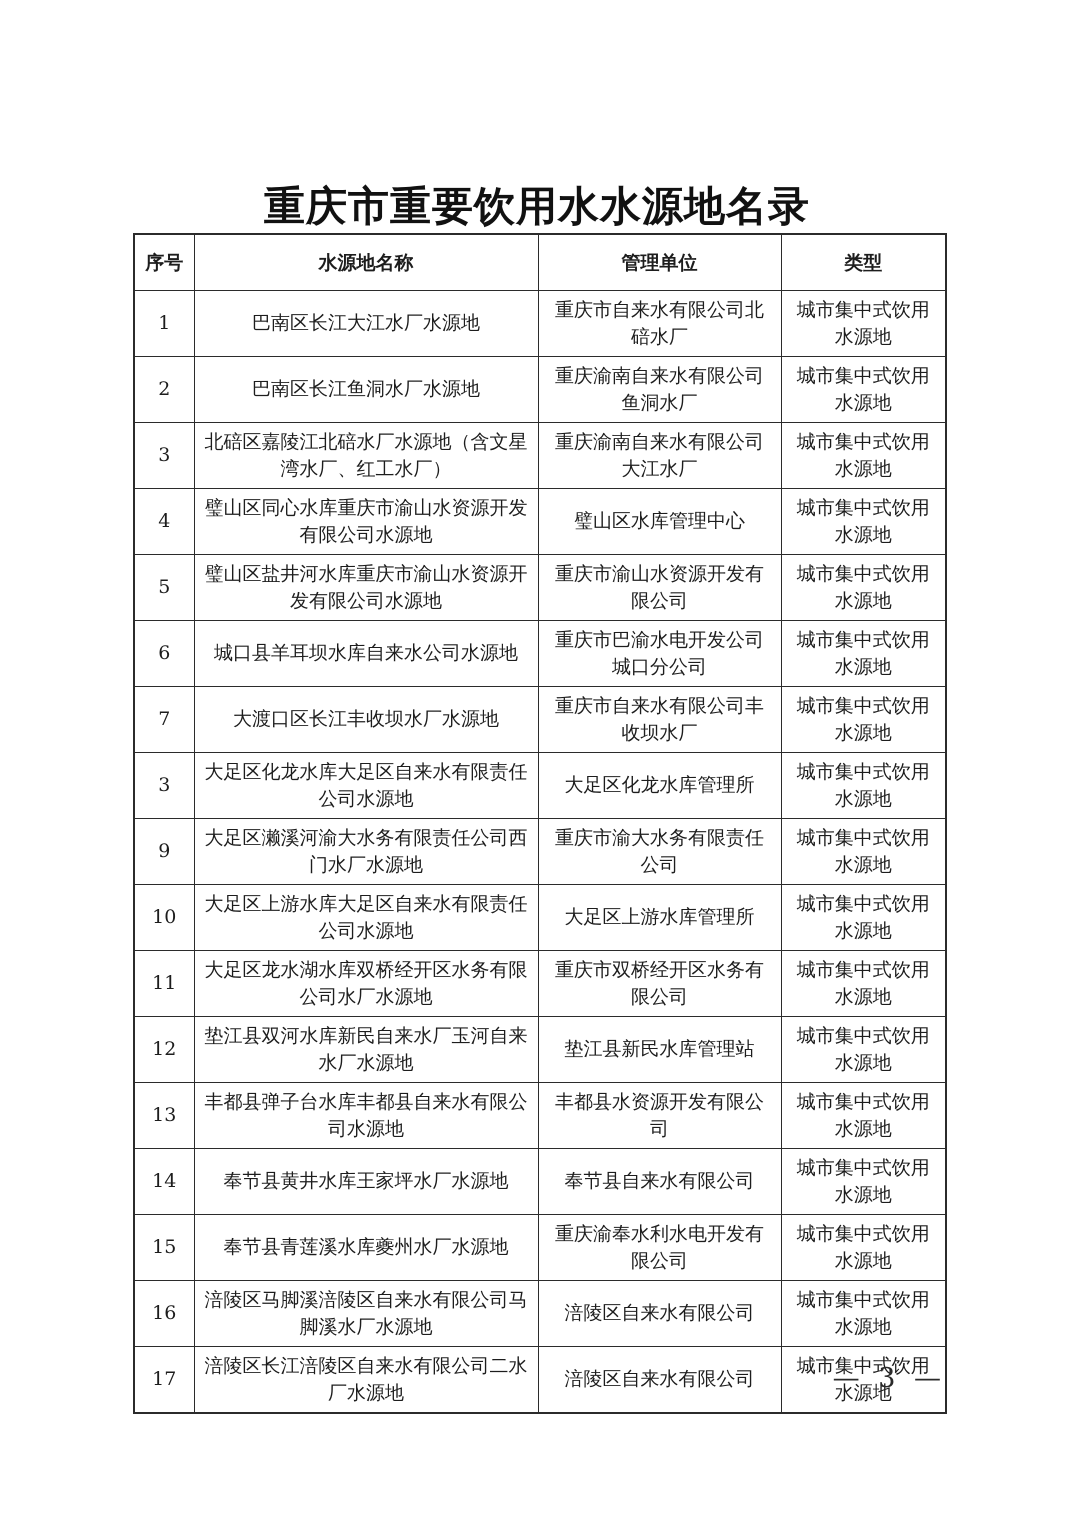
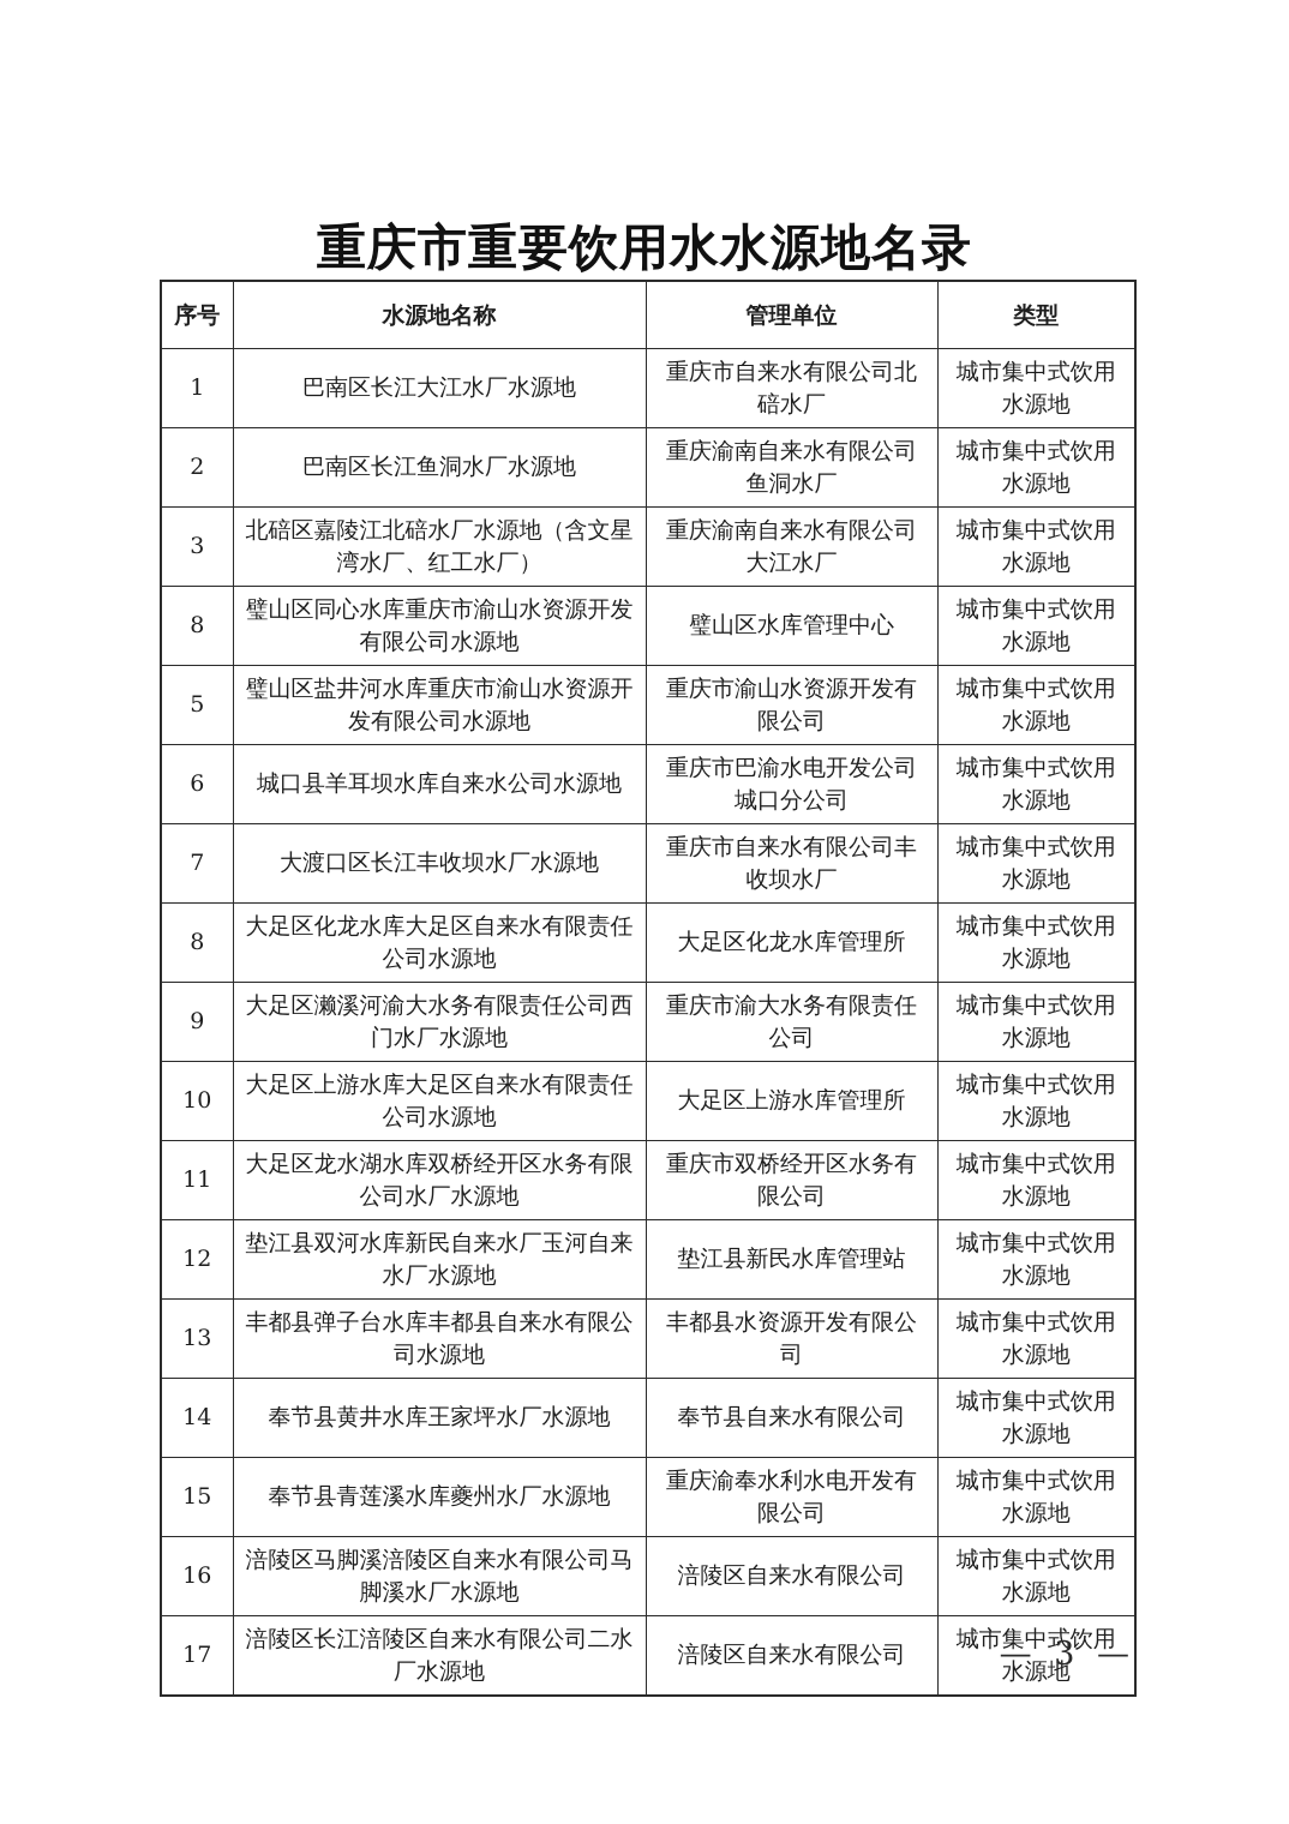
  重庆市重要饮用水水源地名录
  序号	水源地名称	管理单位	类型
  1	巴南区长江大江水厂水源地	重庆市自来水有限公司北碚水厂	城市集中式饮用水源地
  2	巴南区长江鱼洞水厂水源地	重庆渝南自来水有限公司鱼洞水厂	城市集中式饮用水源地
  3	北碚区嘉陵江北碚水厂水源地（含文星湾水厂、红工水厂）	重庆渝南自来水有限公司大江水厂	城市集中式饮用水源地
- 4	璧山区同心水库重庆市渝山水资源开发有限公司水源地	璧山区水库管理中心	城市集中式饮用水源地
+ 8	璧山区同心水库重庆市渝山水资源开发有限公司水源地	璧山区水库管理中心	城市集中式饮用水源地
  5	璧山区盐井河水库重庆市渝山水资源开发有限公司水源地	重庆市渝山水资源开发有限公司	城市集中式饮用水源地
  6	城口县羊耳坝水库自来水公司水源地	重庆市巴渝水电开发公司城口分公司	城市集中式饮用水源地
  7	大渡口区长江丰收坝水厂水源地	重庆市自来水有限公司丰收坝水厂	城市集中式饮用水源地
- 3	大足区化龙水库大足区自来水有限责任公司水源地	大足区化龙水库管理所	城市集中式饮用水源地
+ 8	大足区化龙水库大足区自来水有限责任公司水源地	大足区化龙水库管理所	城市集中式饮用水源地
  9	大足区濑溪河渝大水务有限责任公司西门水厂水源地	重庆市渝大水务有限责任公司	城市集中式饮用水源地
  10	大足区上游水库大足区自来水有限责任公司水源地	大足区上游水库管理所	城市集中式饮用水源地
  11	大足区龙水湖水库双桥经开区水务有限公司水厂水源地	重庆市双桥经开区水务有限公司	城市集中式饮用水源地
  12	垫江县双河水库新民自来水厂玉河自来水厂水源地	垫江县新民水库管理站	城市集中式饮用水源地
  13	丰都县弹子台水库丰都县自来水有限公司水源地	丰都县水资源开发有限公司	城市集中式饮用水源地
  14	奉节县黄井水库王家坪水厂水源地	奉节县自来水有限公司	城市集中式饮用水源地
  15	奉节县青莲溪水库夔州水厂水源地	重庆渝奉水利水电开发有限公司	城市集中式饮用水源地
  16	涪陵区马脚溪涪陵区自来水有限公司马脚溪水厂水源地	涪陵区自来水有限公司	城市集中式饮用水源地
  17	涪陵区长江涪陵区自来水有限公司二水厂水源地	涪陵区自来水有限公司	城市集中式饮用水源地
  — 3 —
